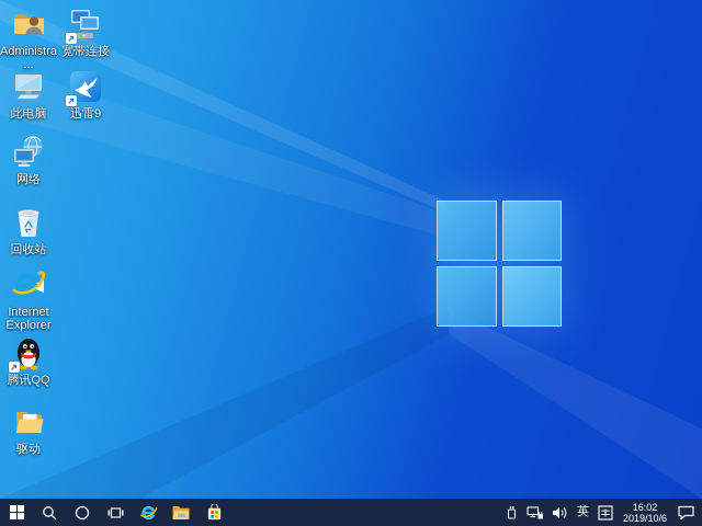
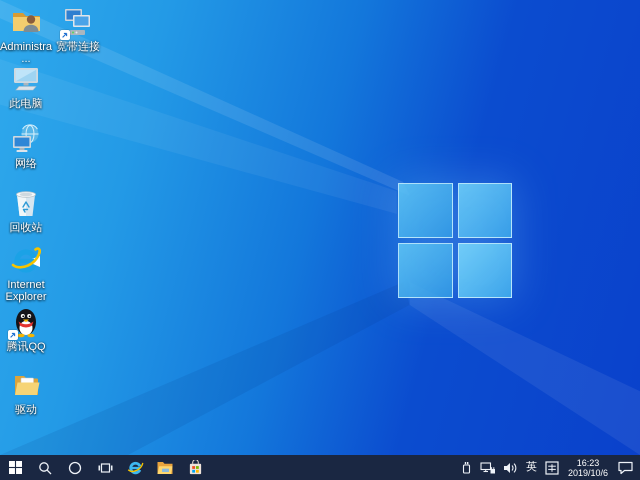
  Administra...
  宽带连接
  此电脑
- 迅雷9
  网络
  回收站
  Internet Explorer
  腾讯QQ
  驱动
  英
- 16:02
+ 16:23
  2019/10/6
